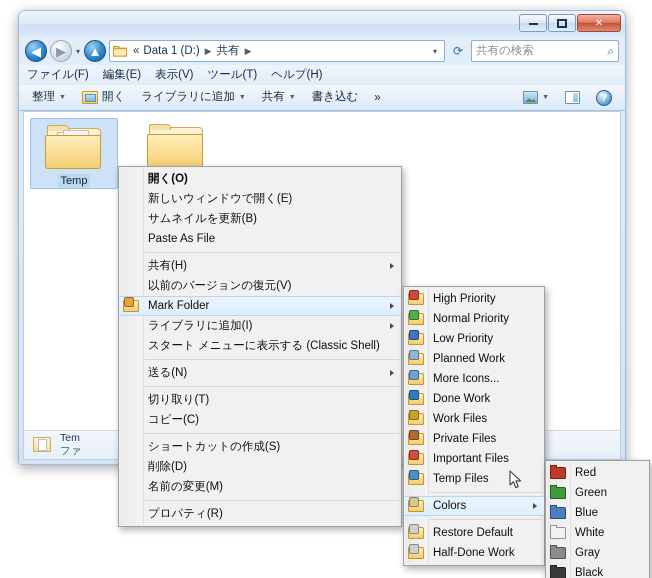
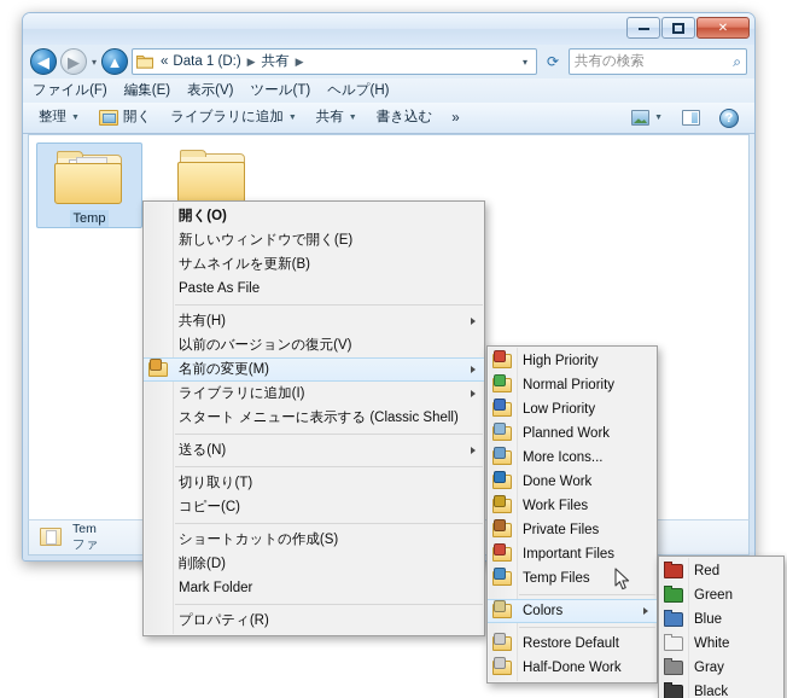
  ✕
  ◀
  ▶
  ▾
  ▲
  «
  Data 1 (D:)
  ▶
  共有
  ▶
  ▾
  ⟳
  共有の検索
  ⌕
  ファイル(F)
  編集(E)
  表示(V)
  ツール(T)
  ヘルプ(H)
  整理
  開く
  ライブラリに追加
  共有
  書き込む
  »
  ?
  Temp
  Tem
  ファ
  開く(O)
  新しいウィンドウで開く(E)
  サムネイルを更新(B)
  Paste As File
  共有(H)
  以前のバージョンの復元(V)
- Mark Folder
+ 名前の変更(M)
  ライブラリに追加(I)
  スタート メニューに表示する (Classic Shell)
  送る(N)
  切り取り(T)
  コピー(C)
  ショートカットの作成(S)
  削除(D)
- 名前の変更(M)
+ Mark Folder
  プロパティ(R)
  High Priority
  Normal Priority
  Low Priority
  Planned Work
  More Icons...
  Done Work
  Work Files
  Private Files
  Important Files
  Temp Files
  Colors
  Restore Default
  Half-Done Work
  Red
  Green
  Blue
  White
  Gray
  Black
